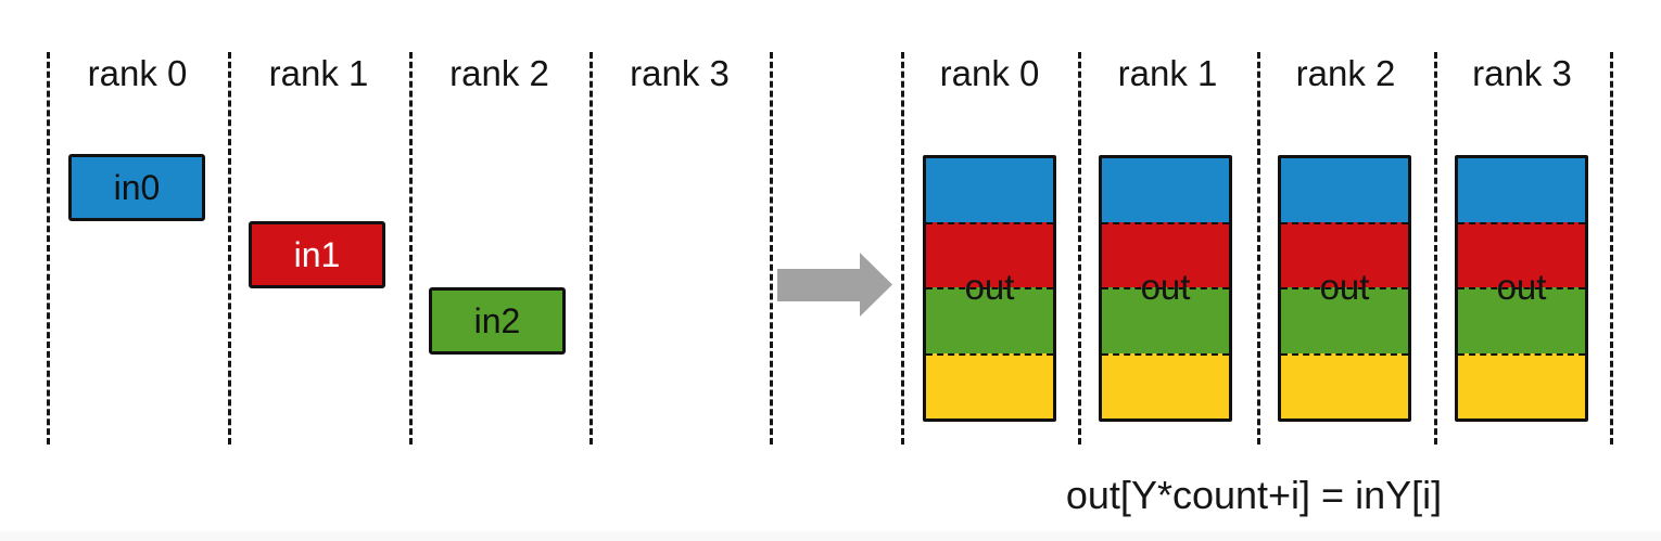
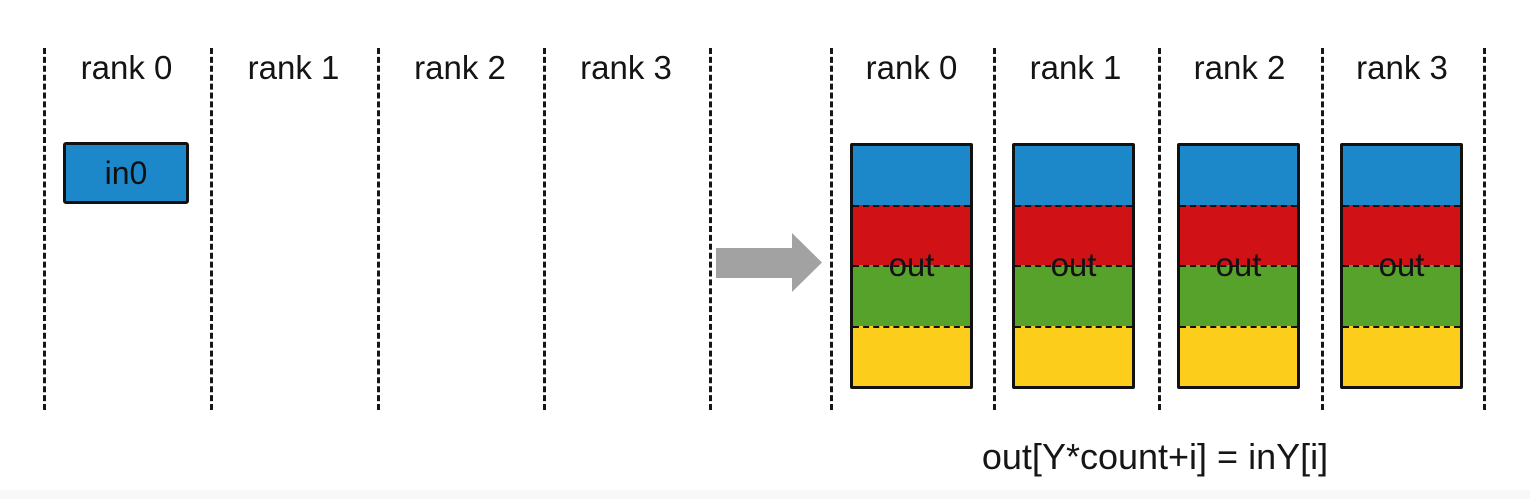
  rank 0
  rank 1
  rank 2
  rank 3
  in0
- in1
- in2
  rank 0
  rank 1
  rank 2
  rank 3
  out
  out
  out
  out
  out[Y*count+i] = inY[i]
